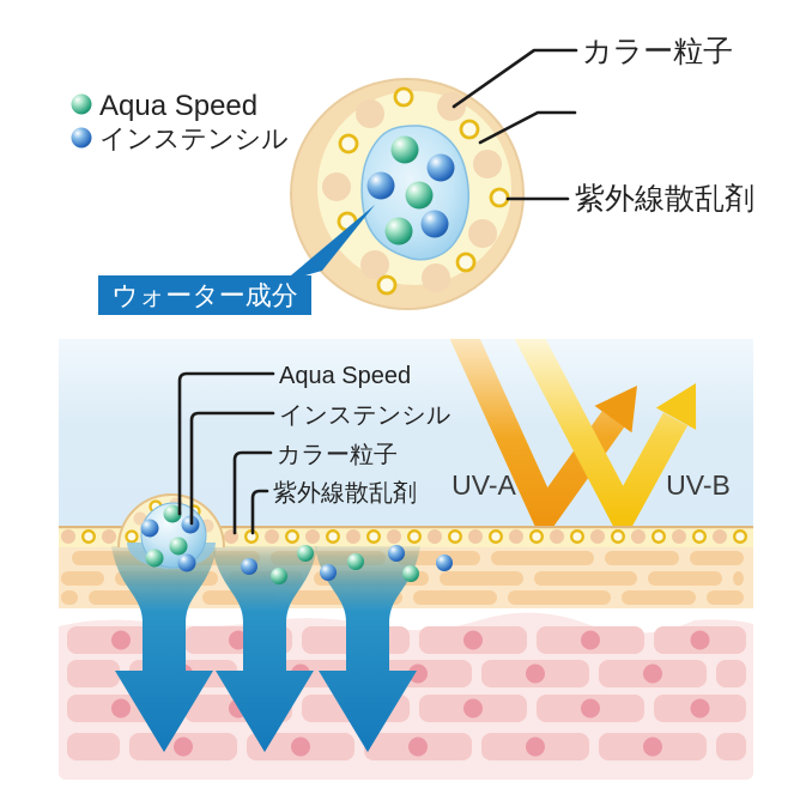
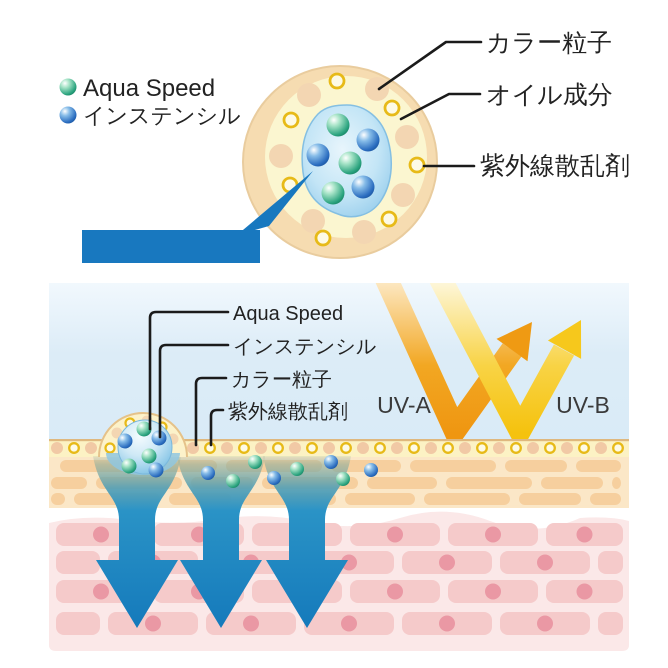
  Aqua Speed
  インステンシル
  カラー粒子
  紫外線散乱剤
  UV-A
  UV-B
- ウォーター成分
  Aqua Speed
  インステンシル
  カラー粒子
+ オイル成分
  紫外線散乱剤
